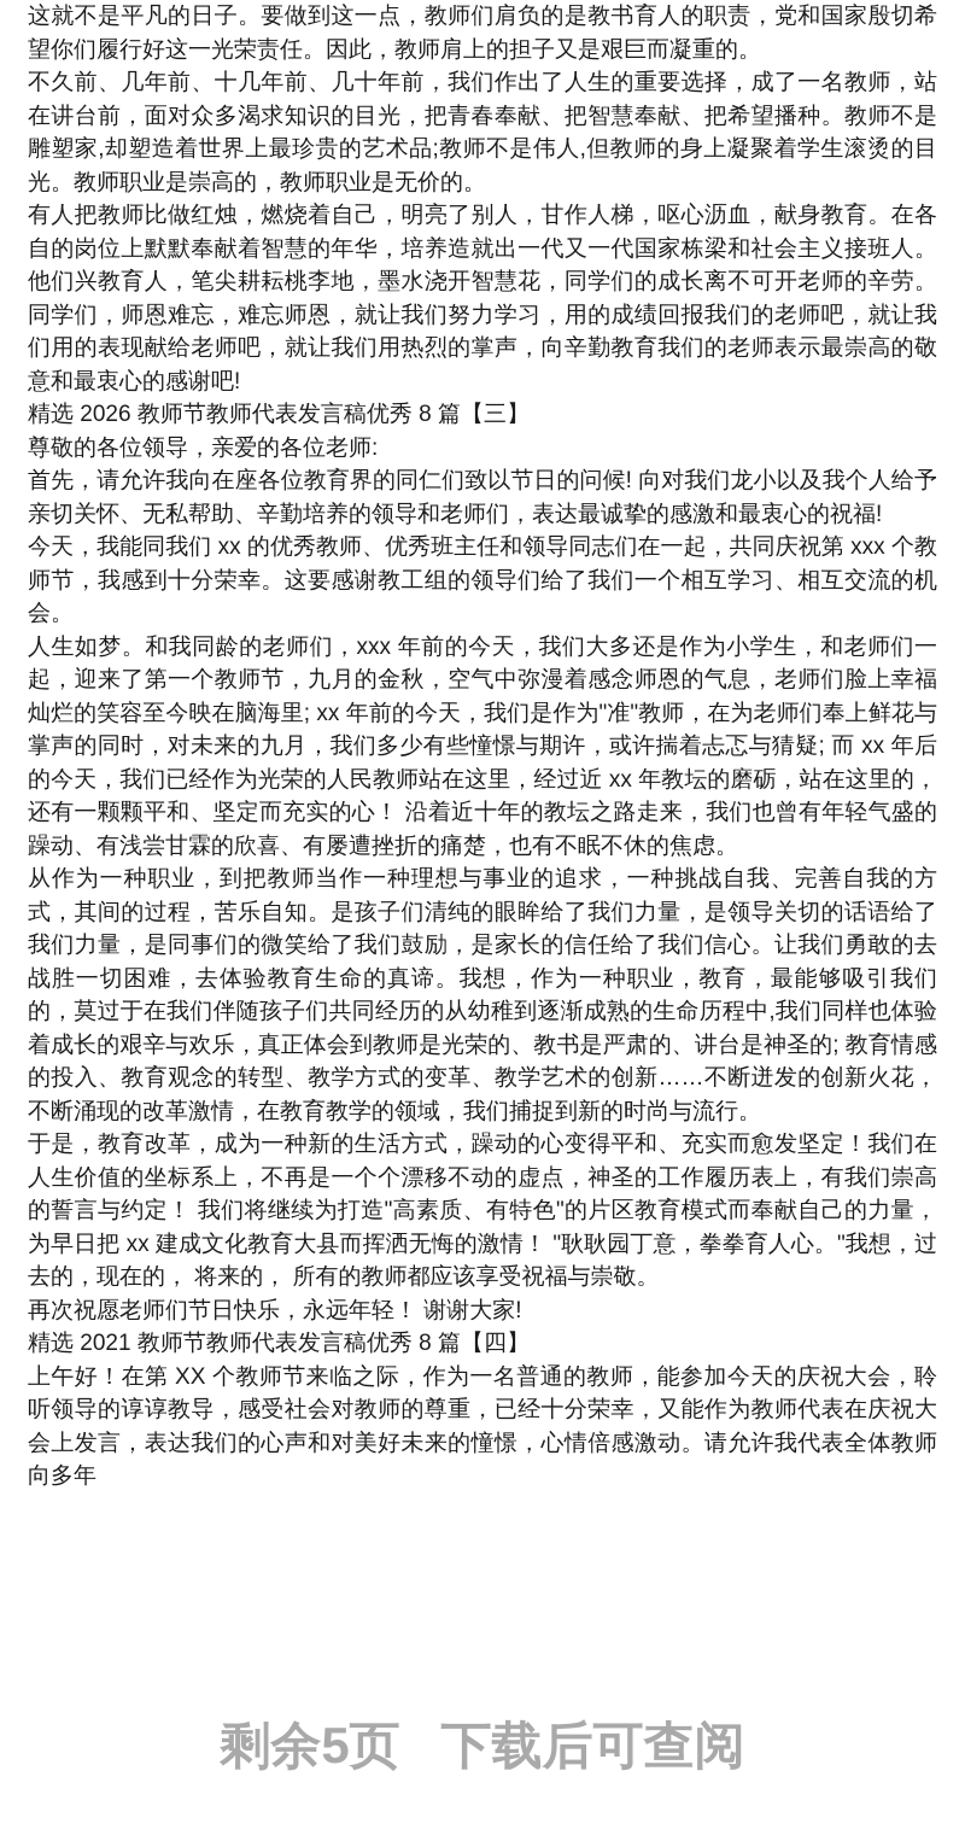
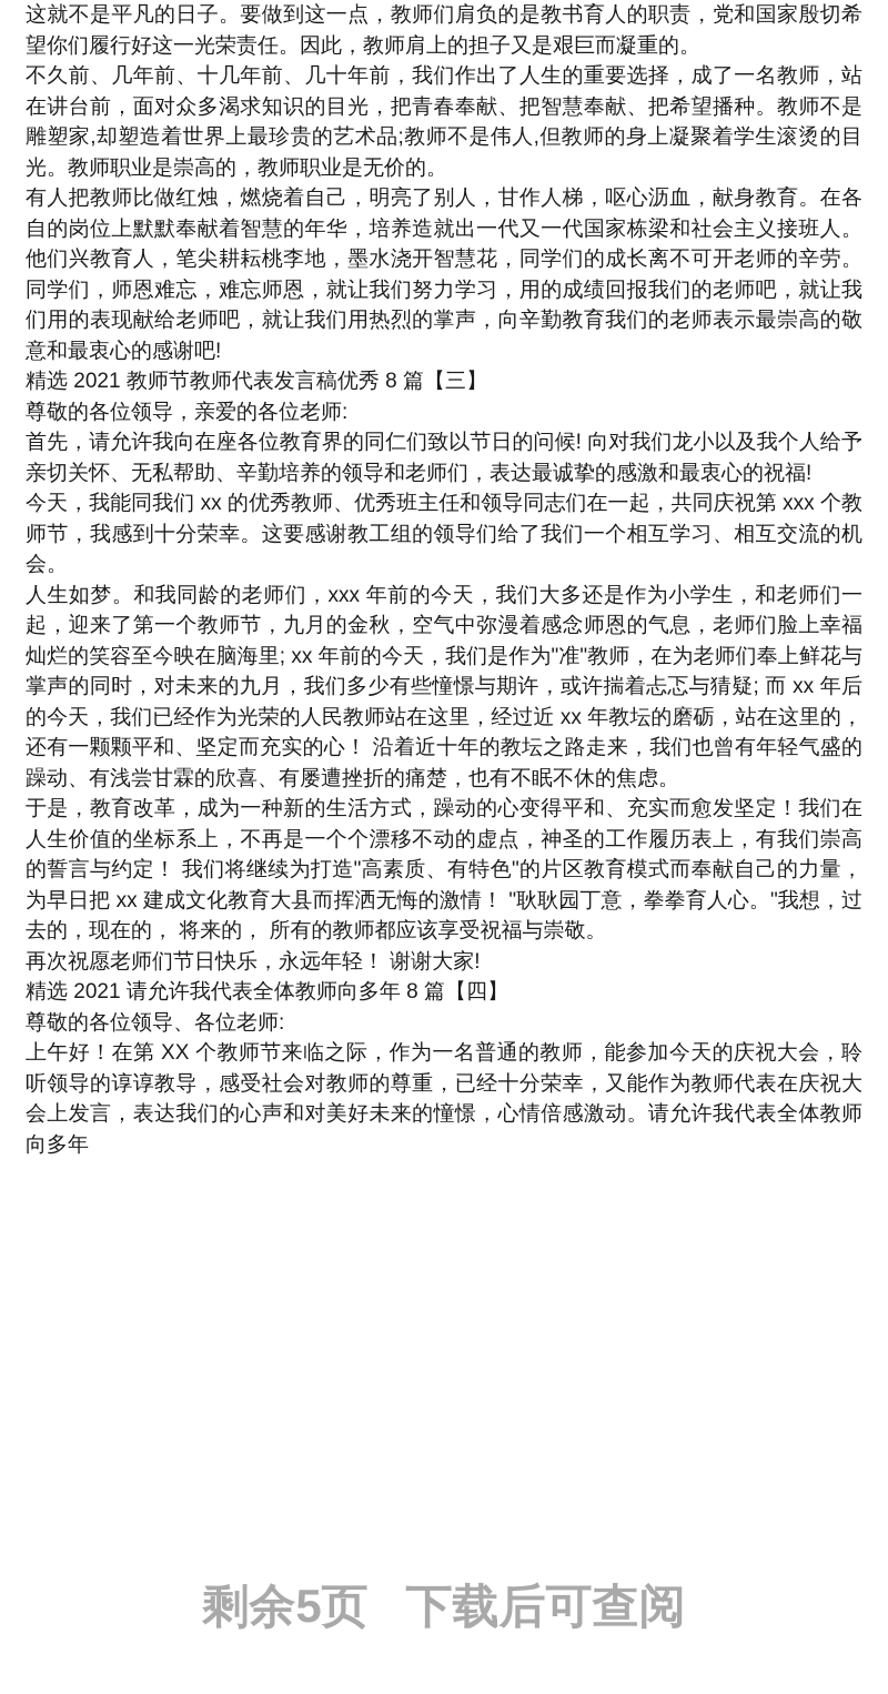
  这就不是平凡的日子。要做到这一点，教师们肩负的是教书育人的职责，党和国家殷切希望你们履行好这一光荣责任。因此，教师肩上的担子又是艰巨而凝重的。
  不久前、几年前、十几年前、几十年前，我们作出了人生的重要选择，成了一名教师，站在讲台前，面对众多渴求知识的目光，把青春奉献、把智慧奉献、把希望播种。教师不是雕塑家,却塑造着世界上最珍贵的艺术品;教师不是伟人,但教师的身上凝聚着学生滚烫的目光。教师职业是崇高的，教师职业是无价的。
  有人把教师比做红烛，燃烧着自己，明亮了别人，甘作人梯，呕心沥血，献身教育。在各自的岗位上默默奉献着智慧的年华，培养造就出一代又一代国家栋梁和社会主义接班人。他们兴教育人，笔尖耕耘桃李地，墨水浇开智慧花，同学们的成长离不可开老师的辛劳。同学们，师恩难忘，难忘师恩，就让我们努力学习，用的成绩回报我们的老师吧，就让我们用的表现献给老师吧，就让我们用热烈的掌声，向辛勤教育我们的老师表示最崇高的敬意和最衷心的感谢吧!
- 精选 2026 教师节教师代表发言稿优秀 8 篇【三】
+ 精选 2021 教师节教师代表发言稿优秀 8 篇【三】
  尊敬的各位领导，亲爱的各位老师:
  首先，请允许我向在座各位教育界的同仁们致以节日的问候! 向对我们龙小以及我个人给予亲切关怀、无私帮助、辛勤培养的领导和老师们，表达最诚挚的感激和最衷心的祝福!
  今天，我能同我们 xx 的优秀教师、优秀班主任和领导同志们在一起，共同庆祝第 xxx 个教师节，我感到十分荣幸。这要感谢教工组的领导们给了我们一个相互学习、相互交流的机会。
  人生如梦。和我同龄的老师们，xxx 年前的今天，我们大多还是作为小学生，和老师们一起，迎来了第一个教师节，九月的金秋，空气中弥漫着感念师恩的气息，老师们脸上幸福灿烂的笑容至今映在脑海里; xx 年前的今天，我们是作为"准"教师，在为老师们奉上鲜花与掌声的同时，对未来的九月，我们多少有些憧憬与期许，或许揣着忐忑与猜疑; 而 xx 年后的今天，我们已经作为光荣的人民教师站在这里，经过近 xx 年教坛的磨砺，站在这里的，还有一颗颗平和、坚定而充实的心！ 沿着近十年的教坛之路走来，我们也曾有年轻气盛的躁动、有浅尝甘霖的欣喜、有屡遭挫折的痛楚，也有不眠不休的焦虑。
- 从作为一种职业，到把教师当作一种理想与事业的追求，一种挑战自我、完善自我的方式，其间的过程，苦乐自知。是孩子们清纯的眼眸给了我们力量，是领导关切的话语给了我们力量，是同事们的微笑给了我们鼓励，是家长的信任给了我们信心。让我们勇敢的去战胜一切困难，去体验教育生命的真谛。我想，作为一种职业，教育，最能够吸引我们的，莫过于在我们伴随孩子们共同经历的从幼稚到逐渐成熟的生命历程中,我们同样也体验着成长的艰辛与欢乐，真正体会到教师是光荣的、教书是严肃的、讲台是神圣的; 教育情感的投入、教育观念的转型、教学方式的变革、教学艺术的创新……不断迸发的创新火花，不断涌现的改革激情，在教育教学的领域，我们捕捉到新的时尚与流行。
  于是，教育改革，成为一种新的生活方式，躁动的心变得平和、充实而愈发坚定！我们在人生价值的坐标系上，不再是一个个漂移不动的虚点，神圣的工作履历表上，有我们崇高的誓言与约定！ 我们将继续为打造"高素质、有特色"的片区教育模式而奉献自己的力量，为早日把 xx 建成文化教育大县而挥洒无悔的激情！ "耿耿园丁意，拳拳育人心。"我想，过去的，现在的， 将来的， 所有的教师都应该享受祝福与崇敬。
  再次祝愿老师们节日快乐，永远年轻！ 谢谢大家!
- 精选 2021 教师节教师代表发言稿优秀 8 篇【四】
+ 精选 2021 请允许我代表全体教师向多年 8 篇【四】
+ 尊敬的各位领导、各位老师:
  上午好！在第 XX 个教师节来临之际，作为一名普通的教师，能参加今天的庆祝大会，聆听领导的谆谆教导，感受社会对教师的尊重，已经十分荣幸，又能作为教师代表在庆祝大会上发言，表达我们的心声和对美好未来的憧憬，心情倍感激动。请允许我代表全体教师向多年
  剩余5页 下载后可查阅
